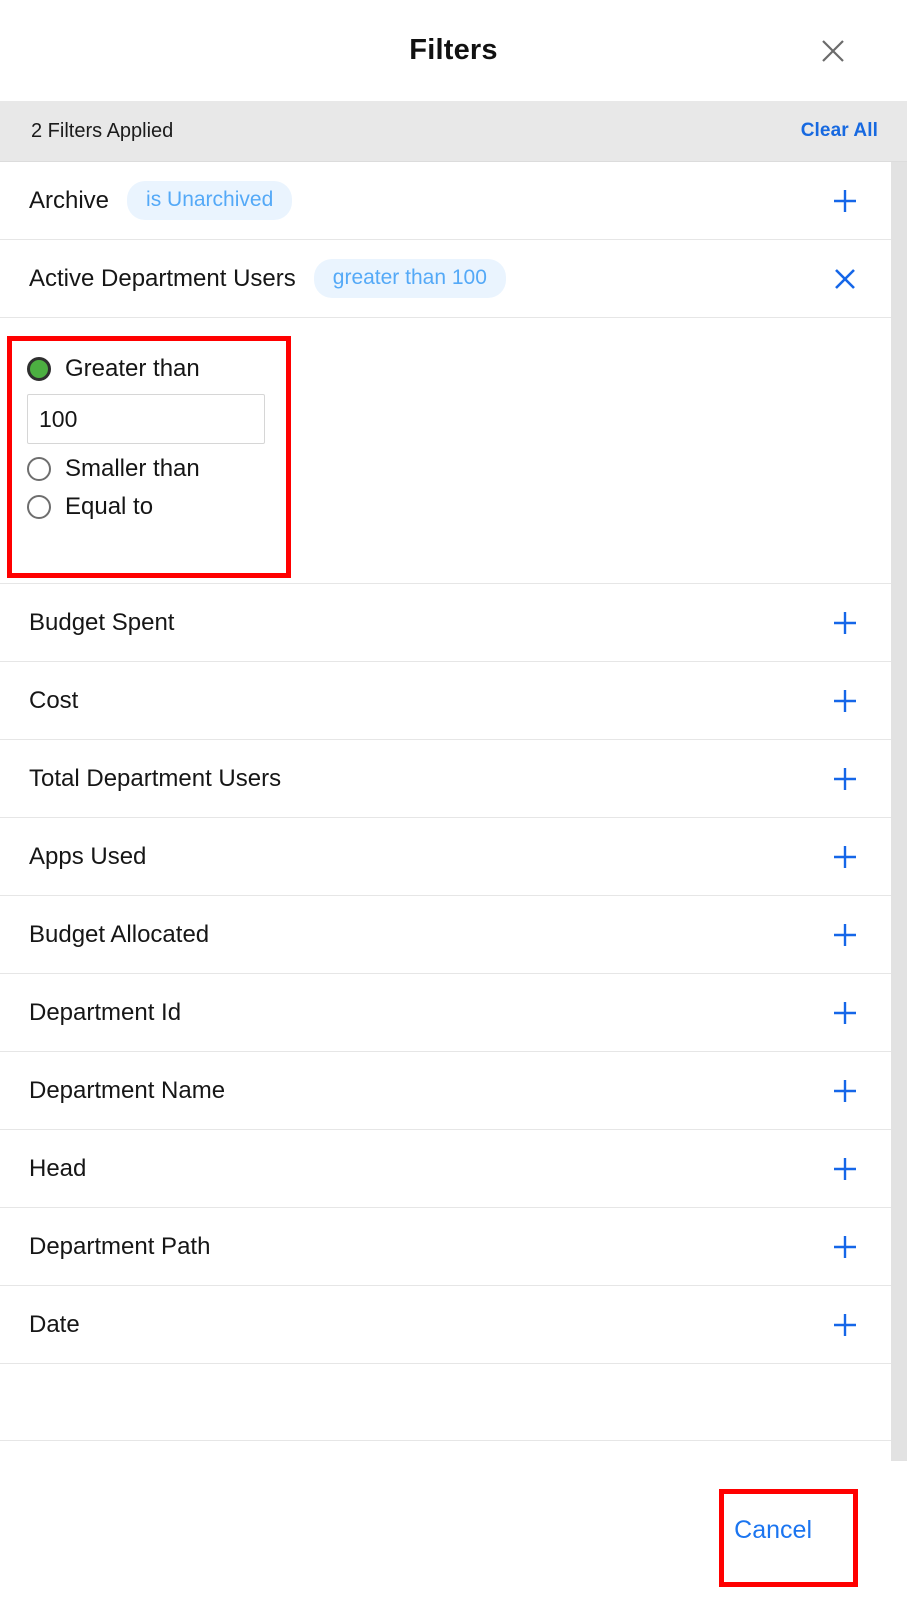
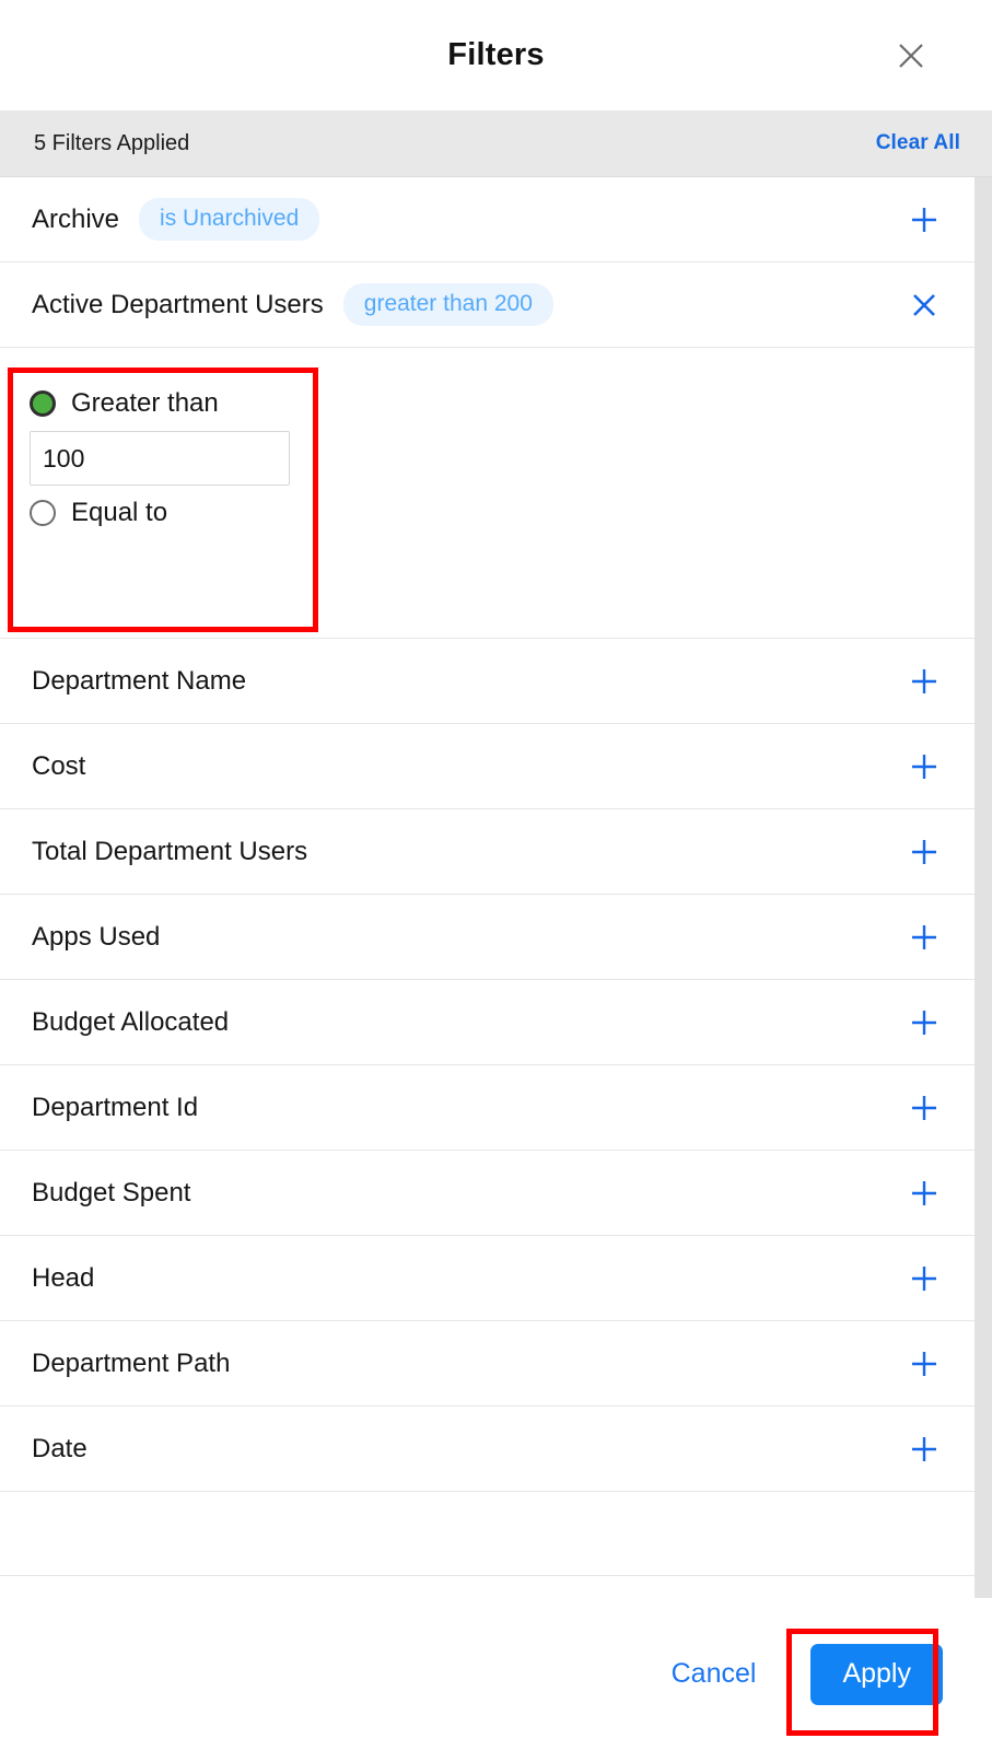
  Filters
- 2 Filters Applied
+ 5 Filters Applied
  Clear All
  Archive
  is Unarchived
  Active Department Users
- greater than 100
+ greater than 200
  Greater than
  100
- Smaller than
  Equal to
- Budget Spent
+ Department Name
  Cost
  Total Department Users
  Apps Used
  Budget Allocated
  Department Id
- Department Name
+ Budget Spent
  Head
  Department Path
  Date
  Cancel
+ Apply
